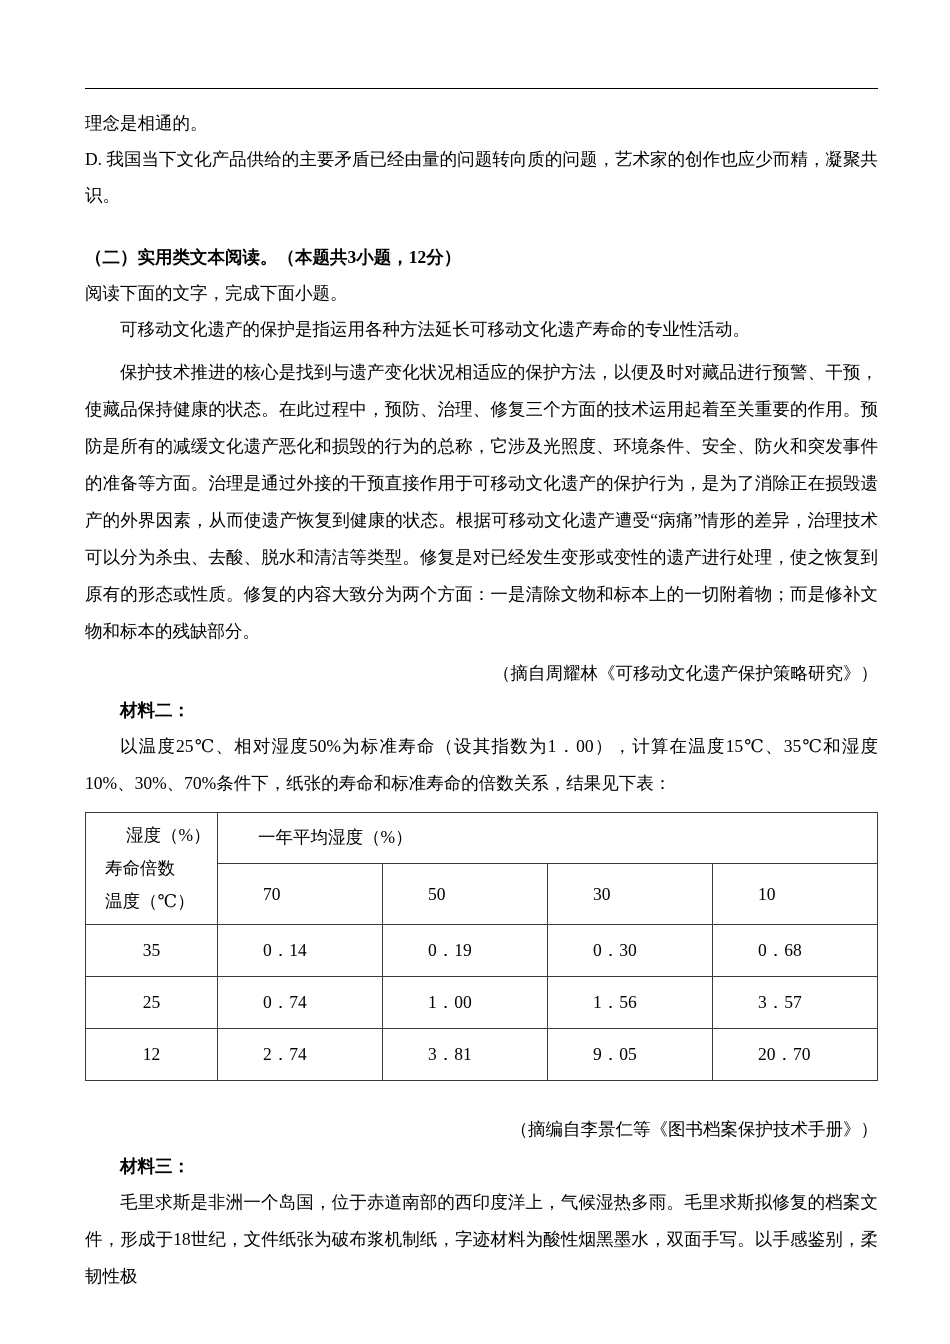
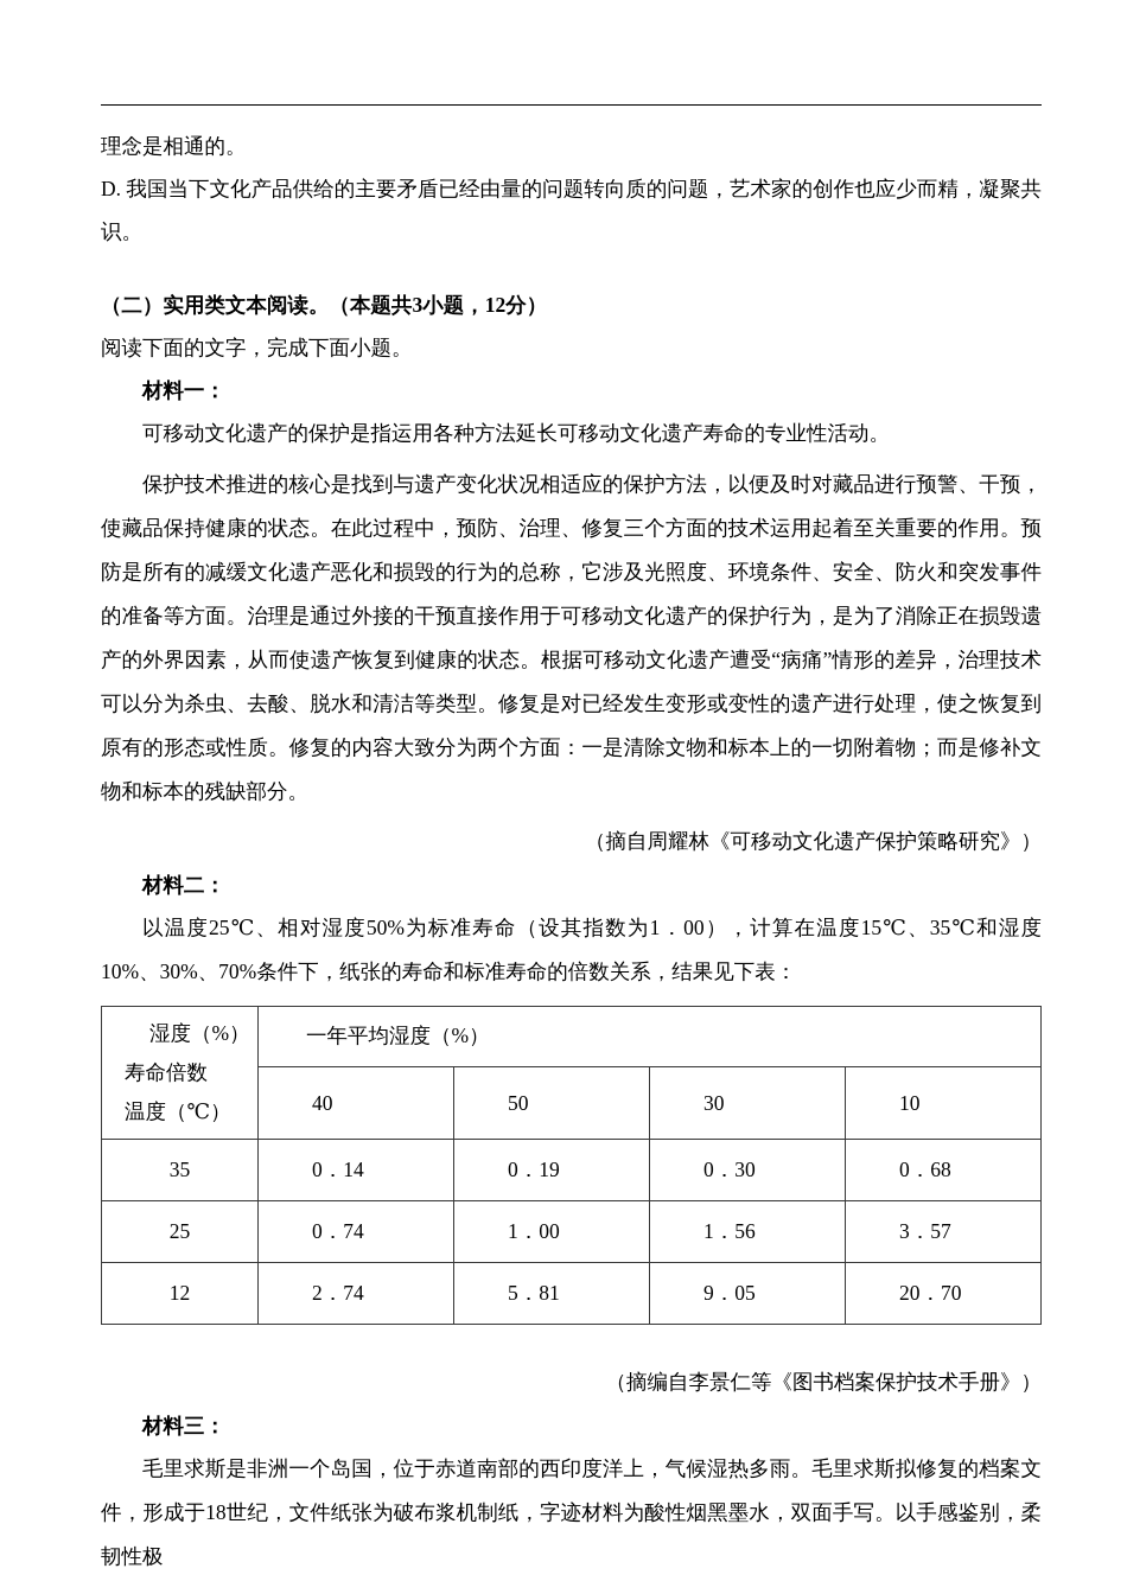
  理念是相通的。
  D. 我国当下文化产品供给的主要矛盾已经由量的问题转向质的问题，艺术家的创作也应少而精，凝聚共识。
  （二）实用类文本阅读。（本题共3小题，12分）
  阅读下面的文字，完成下面小题。
+ 材料一：
  可移动文化遗产的保护是指运用各种方法延长可移动文化遗产寿命的专业性活动。
  保护技术推进的核心是找到与遗产变化状况相适应的保护方法，以便及时对藏品进行预警、干预，使藏品保持健康的状态。在此过程中，预防、治理、修复三个方面的技术运用起着至关重要的作用。预防是所有的减缓文化遗产恶化和损毁的行为的总称，它涉及光照度、环境条件、安全、防火和突发事件的准备等方面。治理是通过外接的干预直接作用于可移动文化遗产的保护行为，是为了消除正在损毁遗产的外界因素，从而使遗产恢复到健康的状态。根据可移动文化遗产遭受“病痛”情形的差异，治理技术可以分为杀虫、去酸、脱水和清洁等类型。修复是对已经发生变形或变性的遗产进行处理，使之恢复到原有的形态或性质。修复的内容大致分为两个方面：一是清除文物和标本上的一切附着物；而是修补文物和标本的残缺部分。
  （摘自周耀林《可移动文化遗产保护策略研究》）
  材料二：
  以温度25℃、相对湿度50%为标准寿命（设其指数为1．00），计算在温度15℃、35℃和湿度10%、30%、70%条件下，纸张的寿命和标准寿命的倍数关系，结果见下表：
  湿度（%） 寿命倍数 温度（℃）	一年平均湿度（%）
- 70	50	30	10
+ 40	50	30	10
  35	0．14	0．19	0．30	0．68
  25	0．74	1．00	1．56	3．57
- 12	2．74	3．81	9．05	20．70
+ 12	2．74	5．81	9．05	20．70
  （摘编自李景仁等《图书档案保护技术手册》）
  材料三：
  毛里求斯是非洲一个岛国，位于赤道南部的西印度洋上，气候湿热多雨。毛里求斯拟修复的档案文件，形成于18世纪，文件纸张为破布浆机制纸，字迹材料为酸性烟黑墨水，双面手写。以手感鉴别，柔韧性极
